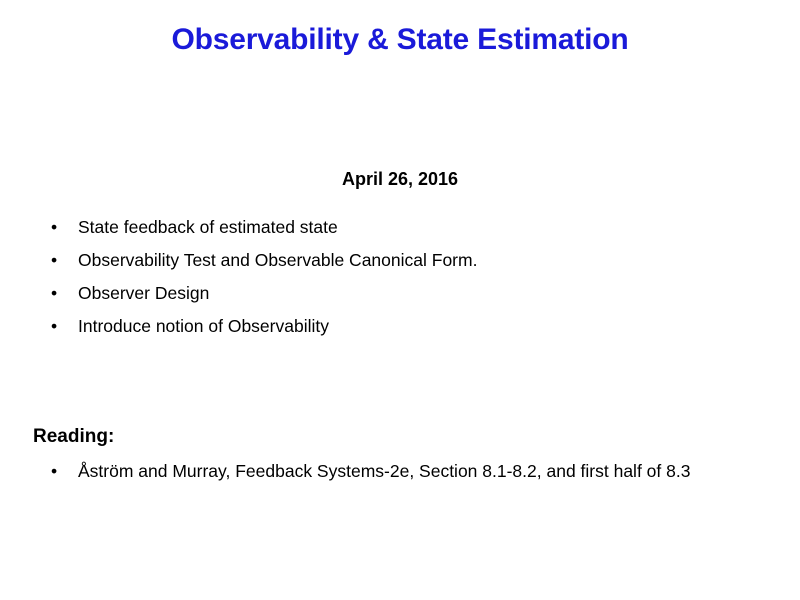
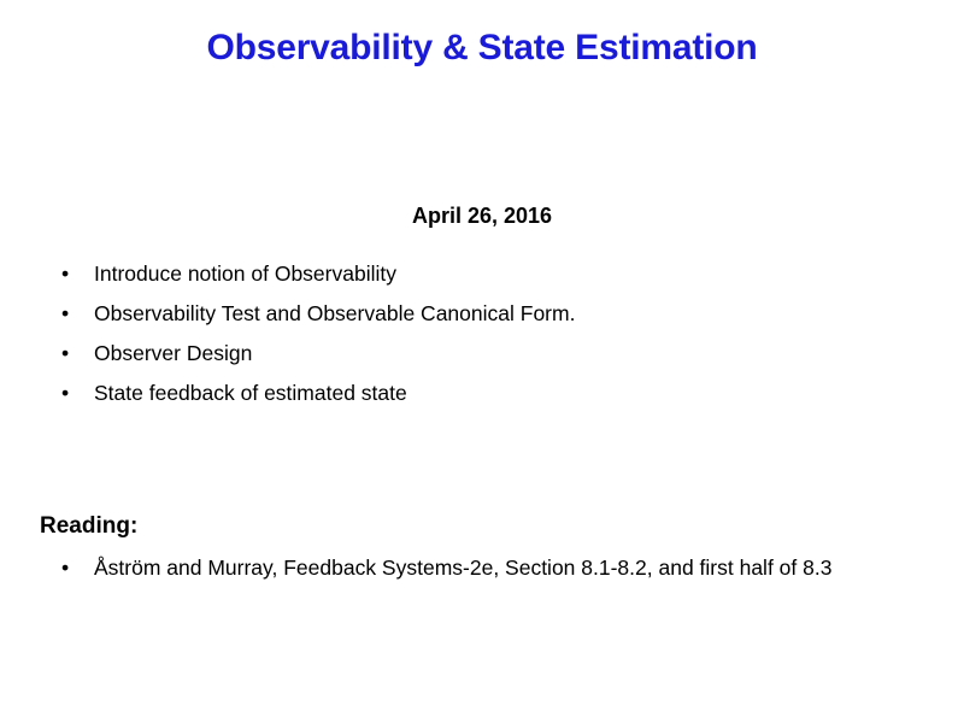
  Observability & State Estimation
  April 26, 2016
  •
- State feedback of estimated state
+ Introduce notion of Observability
  •
  Observability Test and Observable Canonical Form.
  •
  Observer Design
  •
- Introduce notion of Observability
+ State feedback of estimated state
  Reading:
  •
  Åström and Murray, Feedback Systems-2e, Section 8.1-8.2, and first half of 8.3
